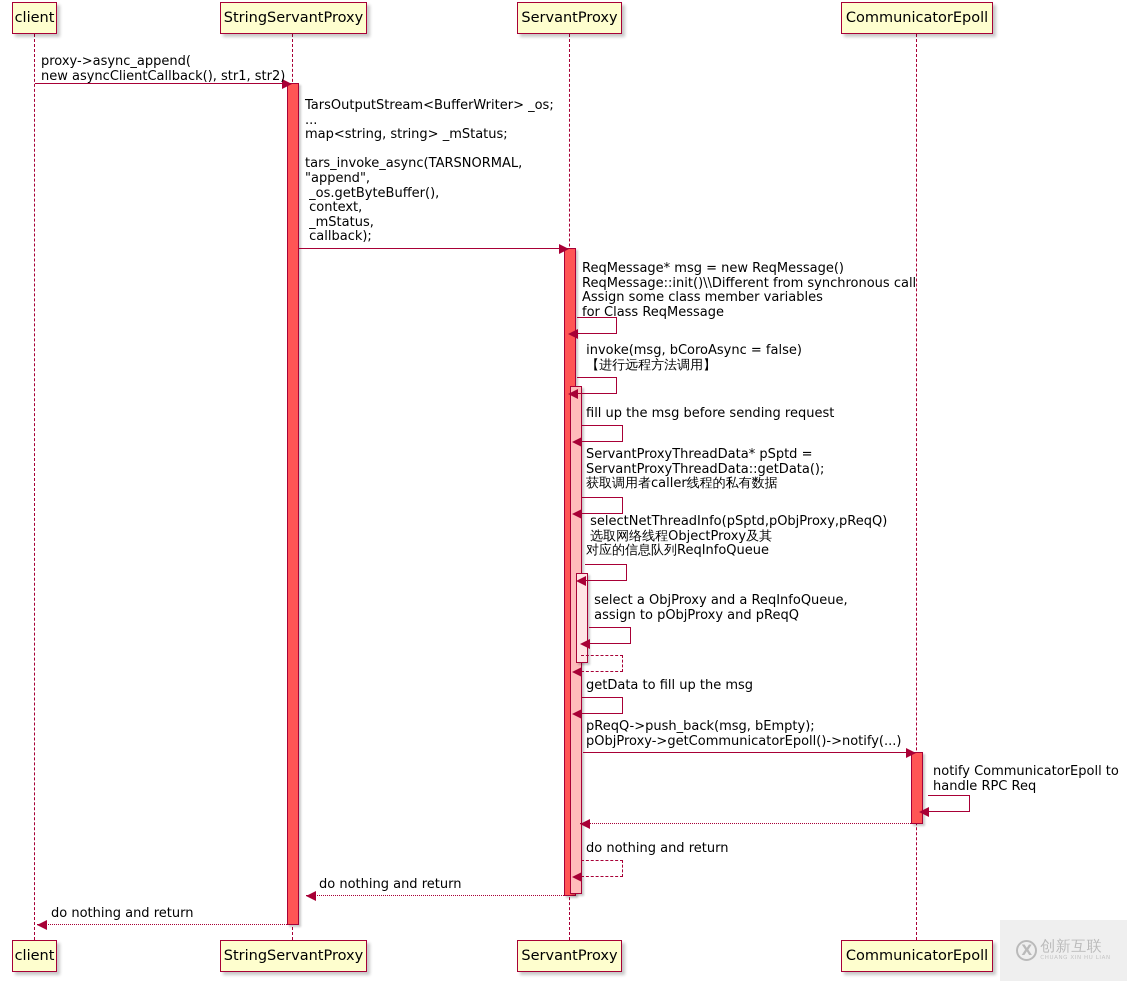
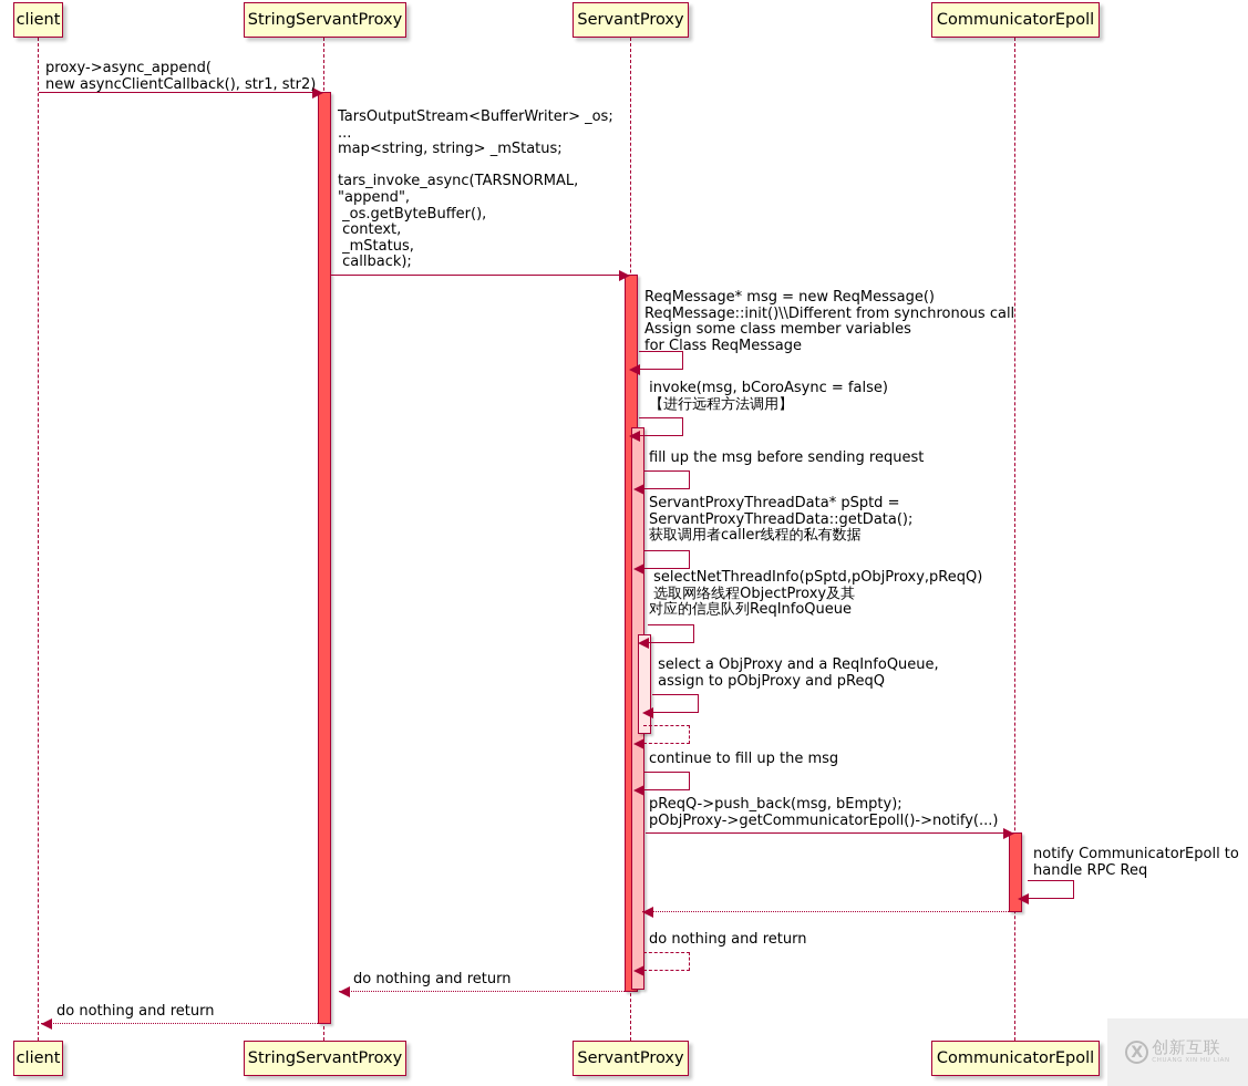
  proxy->async_append(
  new asyncClientCallback(), str1, str2)
  TarsOutputStream<BufferWriter> _os;
  ...
  map<string, string> _mStatus;
  tars_invoke_async(TARSNORMAL,
  "append",
  _os.getByteBuffer(),
  context,
  _mStatus,
  callback);
  ReqMessage* msg = new ReqMessage()
  ReqMessage::init()\\Different from synchronous call
  Assign some class member variables
  for Class ReqMessage
  invoke(msg, bCoroAsync = false)
  【进行远程方法调用】
  fill up the msg before sending request
  ServantProxyThreadData* pSptd =
  ServantProxyThreadData::getData();
  获取调用者caller线程的私有数据
  selectNetThreadInfo(pSptd,pObjProxy,pReqQ)
  选取网络线程ObjectProxy及其
  对应的信息队列ReqInfoQueue
  select a ObjProxy and a ReqInfoQueue,
  assign to pObjProxy and pReqQ
- getData to fill up the msg
+ continue to fill up the msg
  pReqQ->push_back(msg, bEmpty);
  pObjProxy->getCommunicatorEpoll()->notify(...)
  notify CommunicatorEpoll to
  handle RPC Req
  do nothing and return
  do nothing and return
  do nothing and return
  client
  StringServantProxy
  ServantProxy
  CommunicatorEpoll
  client
  StringServantProxy
  ServantProxy
  CommunicatorEpoll
  X
  创新互联
